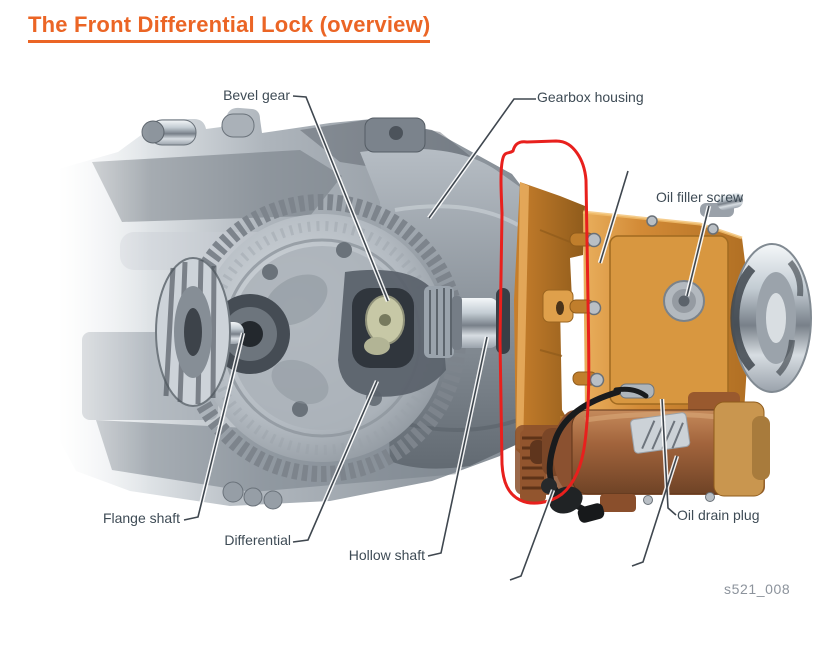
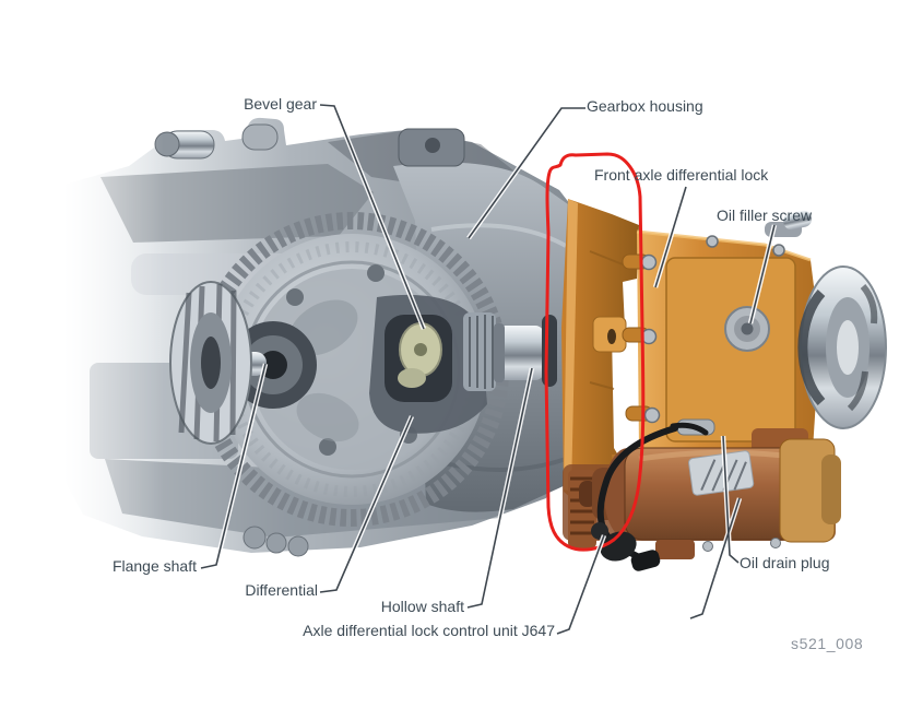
- The Front Differential Lock (overview)
  Bevel gear
  Gearbox housing
+ Front axle differential lock
  Oil filler screw
  Flange shaft
  Differential
  Hollow shaft
+ Axle differential lock control unit J647
  Oil drain plug
  s521_008
